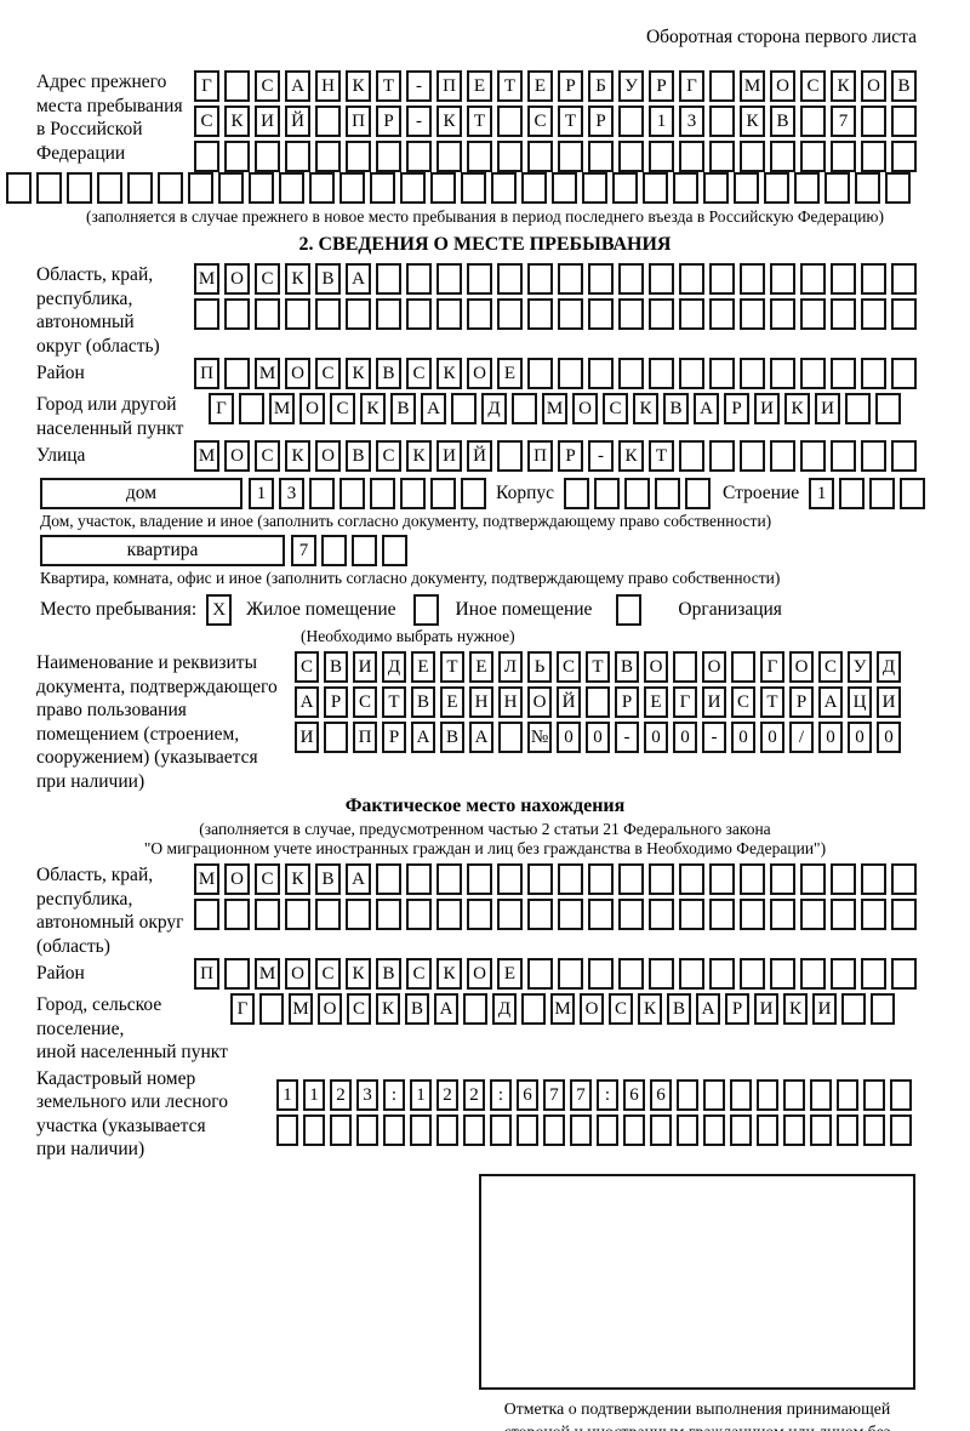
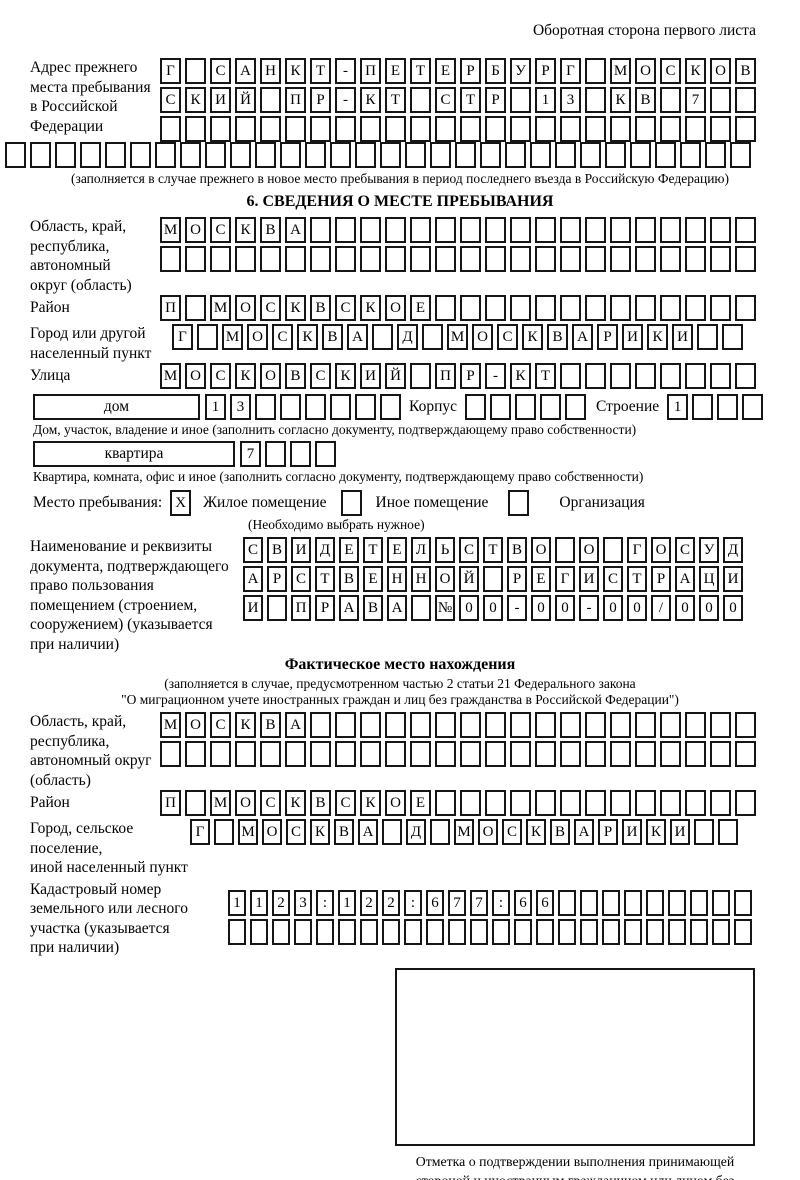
  Оборотная сторона первого листа
  Адрес прежнего
  места пребывания
  в Российской
  Федерации
  Г С А Н К Т - П Е Т Е Р Б У Р Г М О С К О В
  С К И Й П Р - К Т С Т Р 1 3 К В 7
  (заполняется в случае прежнего в новое место пребывания в период последнего въезда в Российскую Федерацию)
- 2. СВЕДЕНИЯ О МЕСТЕ ПРЕБЫВАНИЯ
+ 6. СВЕДЕНИЯ О МЕСТЕ ПРЕБЫВАНИЯ
  Область, край,
  республика,
  автономный
  округ (область)
  М О С К В А
  Район
  П М О С К В С К О Е
  Город или другой
  населенный пункт
  Г М О С К В А Д М О С К В А Р И К И
  Улица
  М О С К О В С К И Й П Р - К Т
  дом
  1 3
  Корпус
  Строение
  1
  Дом, участок, владение и иное (заполнить согласно документу, подтверждающему право собственности)
  квартира
  7
  Квартира, комната, офис и иное (заполнить согласно документу, подтверждающему право собственности)
  Место пребывания:
  X
  Жилое помещение
  Иное помещение
  Организация
  (Необходимо выбрать нужное)
  Наименование и реквизиты
  документа, подтверждающего
  право пользования
  помещением (строением,
  сооружением) (указывается
  при наличии)
  С В И Д Е Т Е Л Ь С Т В О О Г О С У Д
  А Р С Т В Е Н Н О Й Р Е Г И С Т Р А Ц И
  И П Р А В А № 0 0 - 0 0 - 0 0 / 0 0 0
  Фактическое место нахождения
  (заполняется в случае, предусмотренном частью 2 статьи 21 Федерального закона
- "О миграционном учете иностранных граждан и лиц без гражданства в Необходимо Федерации")
+ "О миграционном учете иностранных граждан и лиц без гражданства в Российской Федерации")
  Область, край,
  республика,
  автономный округ
  (область)
  М О С К В А
  Район
  П М О С К В С К О Е
  Город, сельское поселение,
  иной населенный пункт
  Г М О С К В А Д М О С К В А Р И К И
  Кадастровый номер
  земельного или лесного
  участка (указывается
  при наличии)
  1 1 2 3 : 1 2 2 : 6 7 7 : 6 6
  Отметка о подтверждении выполнения принимающей
